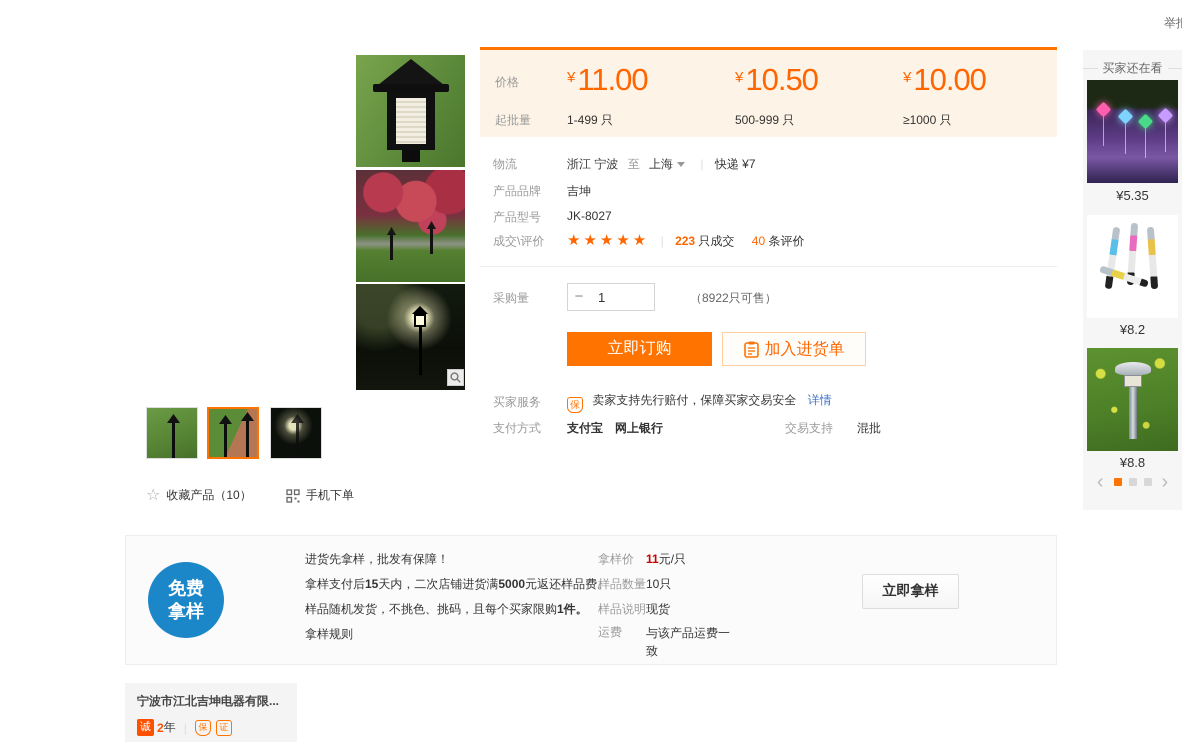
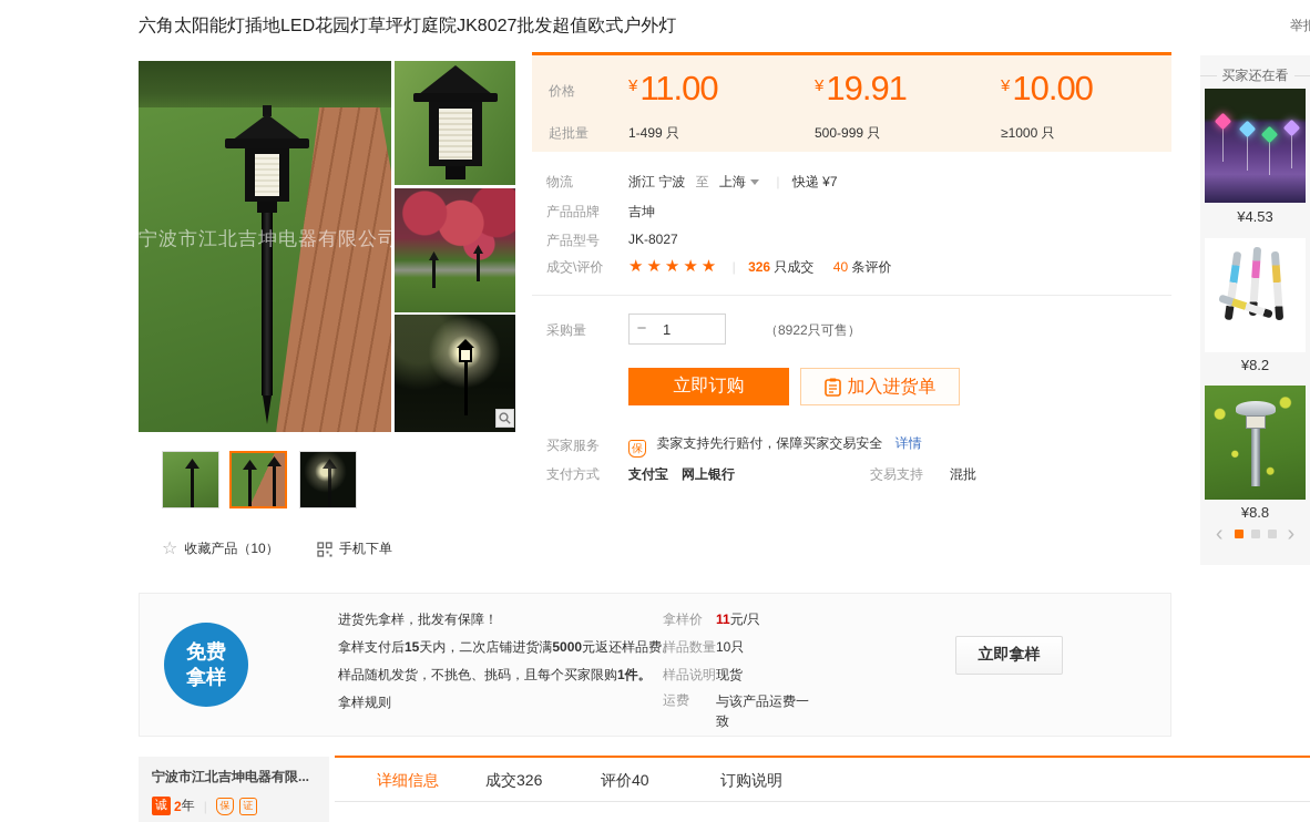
+ 六角太阳能灯插地LED花园灯草坪灯庭院JK8027批发超值欧式户外灯
+ 宁波市江北吉坤电器有限公司
  ☆
  收藏产品（10）
  手机下单
  价格
  ¥11.00
- ¥10.50
+ ¥19.91
  ¥10.00
  起批量
  1-499 只
  500-999 只
  ≥1000 只
  物流
  浙江 宁波 至 上海 快递 ¥7
  产品品牌
  吉坤
  产品型号
  JK-8027
  成交\评价
- ★★★★★ 223 只成交 40 条评价
+ ★★★★★ 326 只成交 40 条评价
  采购量
  −
  1
  （8922只可售）
  立即订购
  加入进货单
  买家服务
  保 卖家支持先行赔付，保障买家交易安全 详情
  支付方式
  支付宝 网上银行
  交易支持
  混批
  买家还在看
- ¥5.35
+ ¥4.53
  ¥8.2
  ¥8.8
  ‹
  ›
  免费
  拿样
  进货先拿样，批发有保障！
  拿样支付后15天内，二次店铺进货满5000元返还样品费。
  样品随机发货，不挑色、挑码，且每个买家限购1件。
  拿样规则
  拿样价
  11元/只
  样品数量
  10只
  样品说明
  现货
  运费
  与该产品运费一致
  立即拿样
  宁波市江北吉坤电器有限...
  诚
  2
  年
  保
  证
+ 详细信息
+ 成交326
+ 评价40
+ 订购说明
